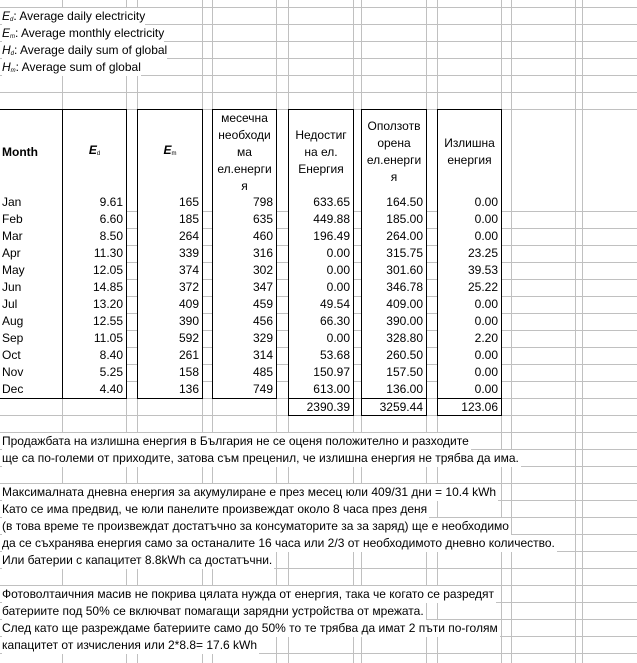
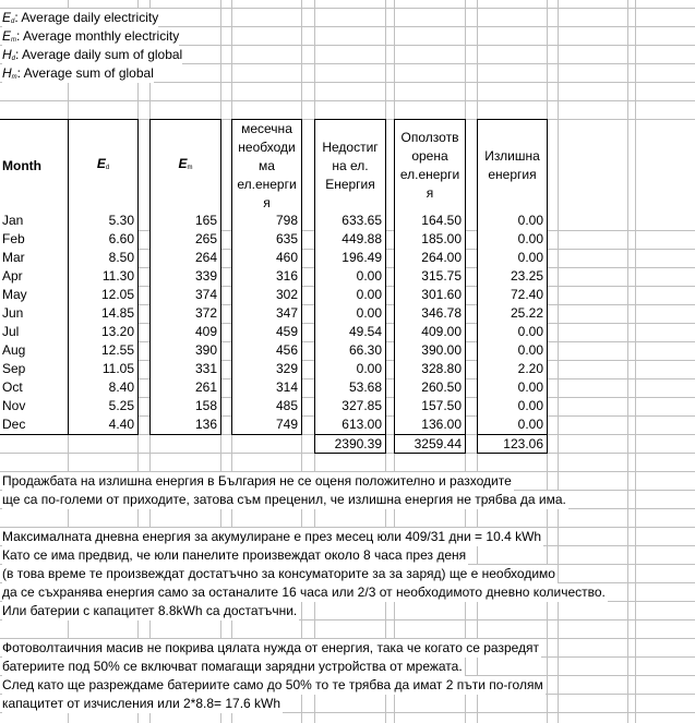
  E : Average daily electricity
  E : Average monthly electricity
  H : Average daily sum of global
  H : Average sum of global
  Month
  месечна
  необходи
  ма
  ел.енерги
  я
  Недостиг
  на ел.
  Енергия
  Оползотв
  орена
  ел.енерги
  я
  Излишна
  енергия
  Jan
- 9.61
+ 5.30
  165
  798
  633.65
  164.50
  0.00
  Feb
  6.60
- 185
+ 265
  635
  449.88
  185.00
  0.00
  Mar
  8.50
  264
  460
  196.49
  264.00
  0.00
  Apr
  11.30
  339
  316
  0.00
  315.75
  23.25
  May
  12.05
  374
  302
  0.00
  301.60
- 39.53
+ 72.40
  Jun
  14.85
  372
  347
  0.00
  346.78
  25.22
  Jul
  13.20
  409
  459
  49.54
  409.00
  0.00
  Aug
  12.55
  390
  456
  66.30
  390.00
  0.00
  Sep
  11.05
- 592
+ 331
  329
  0.00
  328.80
  2.20
  Oct
  8.40
  261
  314
  53.68
  260.50
  0.00
  Nov
  5.25
  158
  485
- 150.97
+ 327.85
  157.50
  0.00
  Dec
  4.40
  136
  749
  613.00
  136.00
  0.00
  2390.39
  3259.44
  123.06
  Продажбата на излишна енергия в България не се оценя положително и разходите
  ще са по-големи от приходите, затова съм преценил, че излишна енергия не трябва да има.
  Максималната дневна енергия за акумулиране е през месец юли 409/31 дни = 10.4 kWh
  Като се има предвид, че юли панелите произвеждат около 8 часа през деня
  (в това време те произвеждат достатъчно за консуматорите за за заряд) ще е необходимо
  да се съхранява енергия само за останалите 16 часа или 2/3 от необходимото дневно количество.
  Или батерии с капацитет 8.8kWh са достатъчни.
  Фотоволтаичния масив не покрива цялата нужда от енергия, така че когато се разредят
  батериите под 50% се включват помагащи зарядни устройства от мрежата.
  След като ще разреждаме батериите само до 50% то те трябва да имат 2 пъти по-голям
  капацитет от изчисления или 2*8.8= 17.6 kWh
